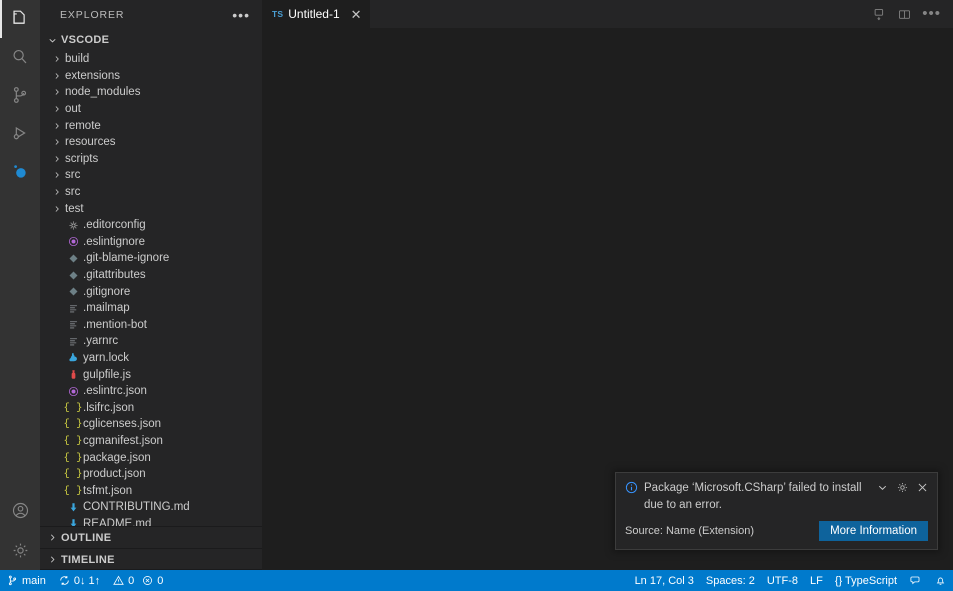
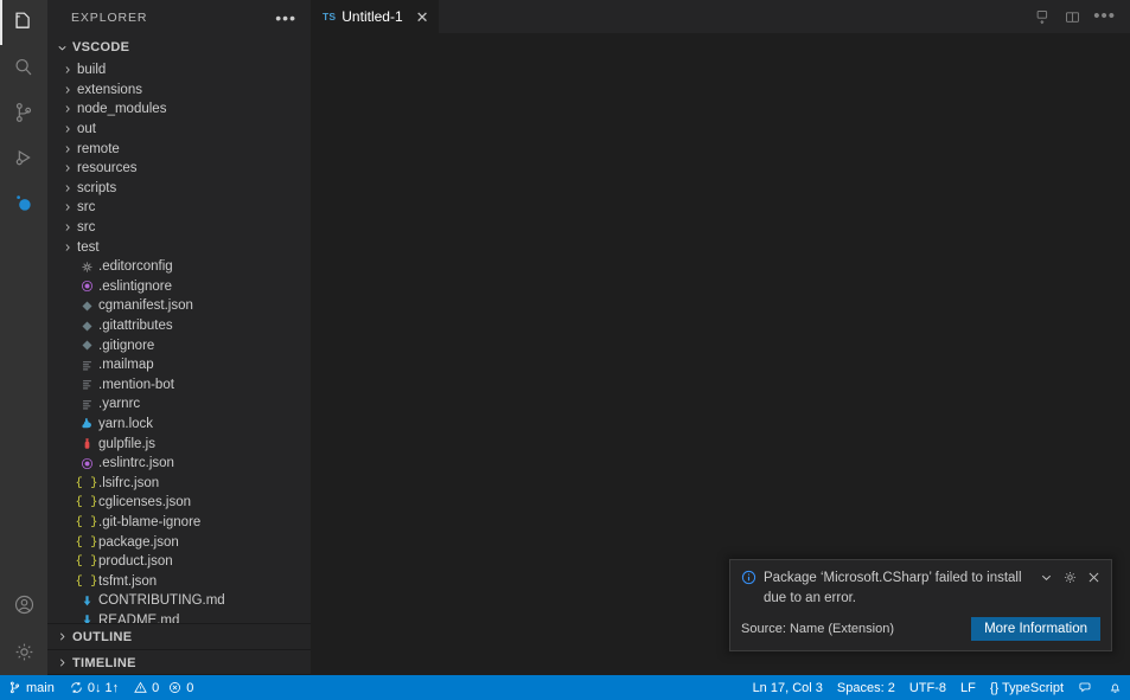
  EXPLORER
  •••
  VSCODE
  build
  extensions
  node_modules
  out
  remote
  resources
  scripts
  src
  src
  test
  .editorconfig
  .eslintignore
- .git-blame-ignore
+ cgmanifest.json
  .gitattributes
  .gitignore
  .mailmap
  .mention-bot
  .yarnrc
  yarn.lock
  gulpfile.js
  .eslintrc.json
  { }
  .lsifrc.json
  { }
  cglicenses.json
  { }
- cgmanifest.json
+ .git-blame-ignore
  { }
  package.json
  { }
  product.json
  { }
  tsfmt.json
  CONTRIBUTING.md
  README.md
  OUTLINE
  TIMELINE
  TS
  Untitled-1
  ✕
  •••
  Package ‘Microsoft.CSharp’ failed to install due to an error.
  Source: Name (Extension)
  More Information
  main
  0↓ 1↑
  0
  0
  Ln 17, Col 3
  Spaces: 2
  UTF-8
  LF
  {} TypeScript
